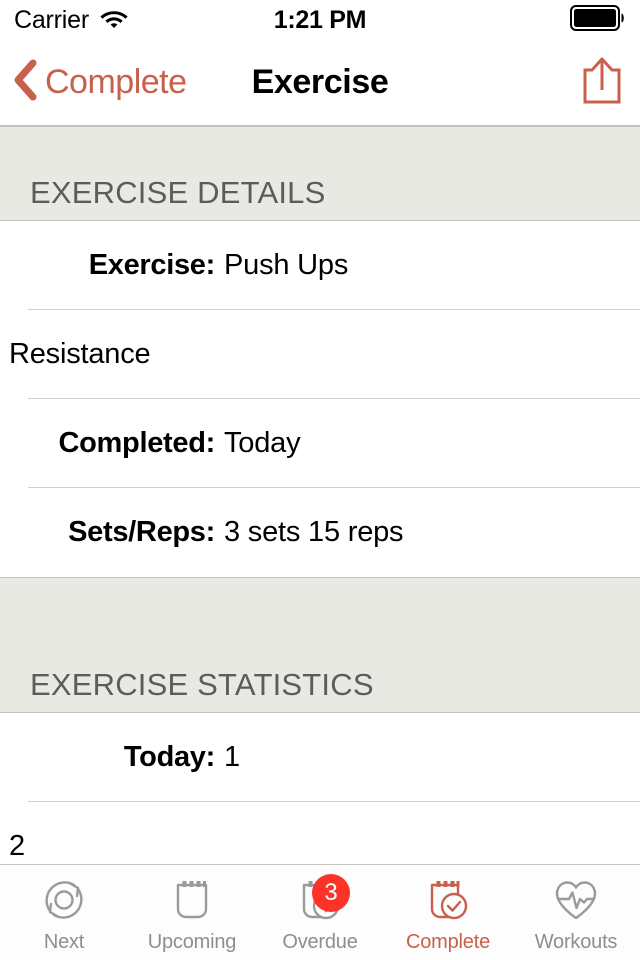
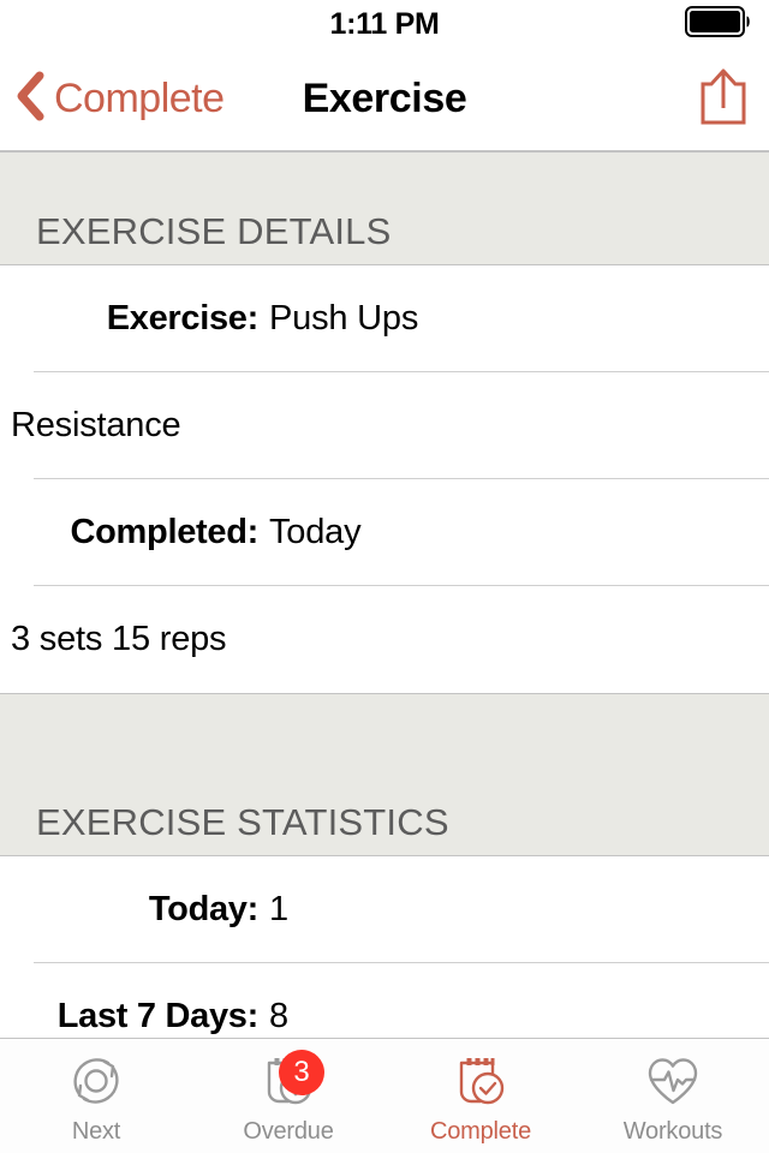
- Carrier
- 1:21 PM
+ 1:11 PM
  Complete
  Exercise
  EXERCISE DETAILS
  Exercise:
  Push Ups
  Resistance
  Completed:
  Today
- Sets/Reps:
  3 sets 15 reps
  EXERCISE STATISTICS
  Today:
  1
+ Last 7 Days:
- 2
+ 8
  Next
- Upcoming
  3
  Overdue
  Complete
  Workouts
